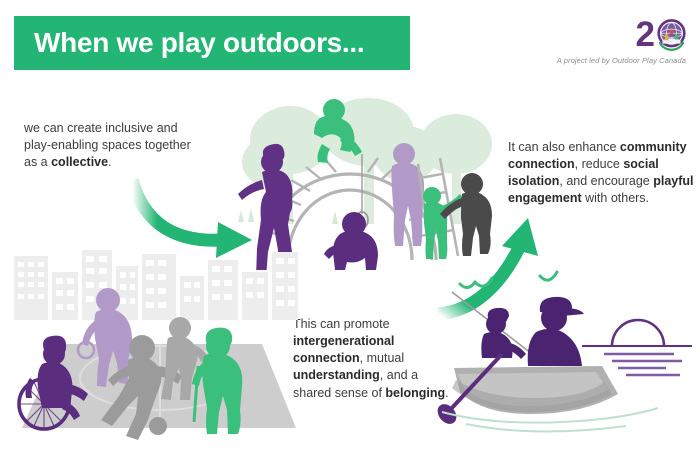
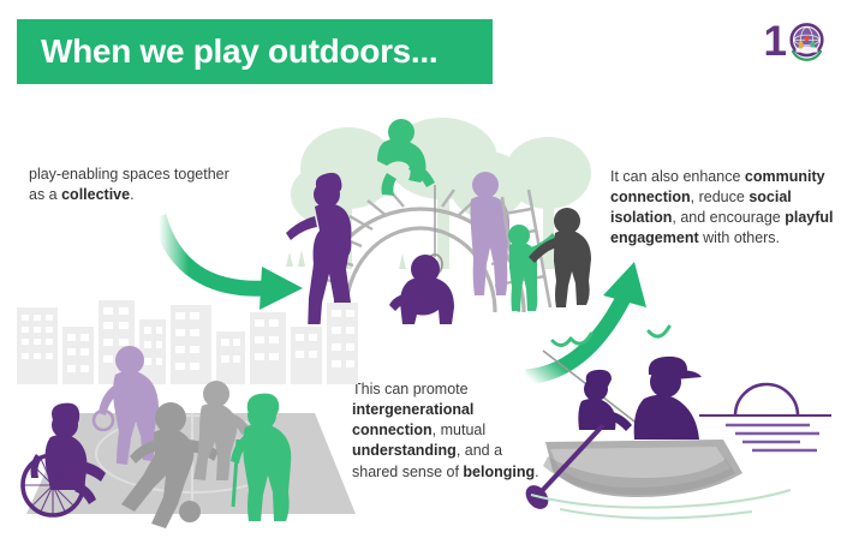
  When we play outdoors...
- 2
+ 1
- A project led by Outdoor Play Canada
- we can create inclusive and
  play-enabling spaces together
  as a collective.
  It can also enhance community connection, reduce social isolation, and encourage playful engagement with others.
  This can promote intergenerational connection, mutual understanding, and a shared sense of belonging.
